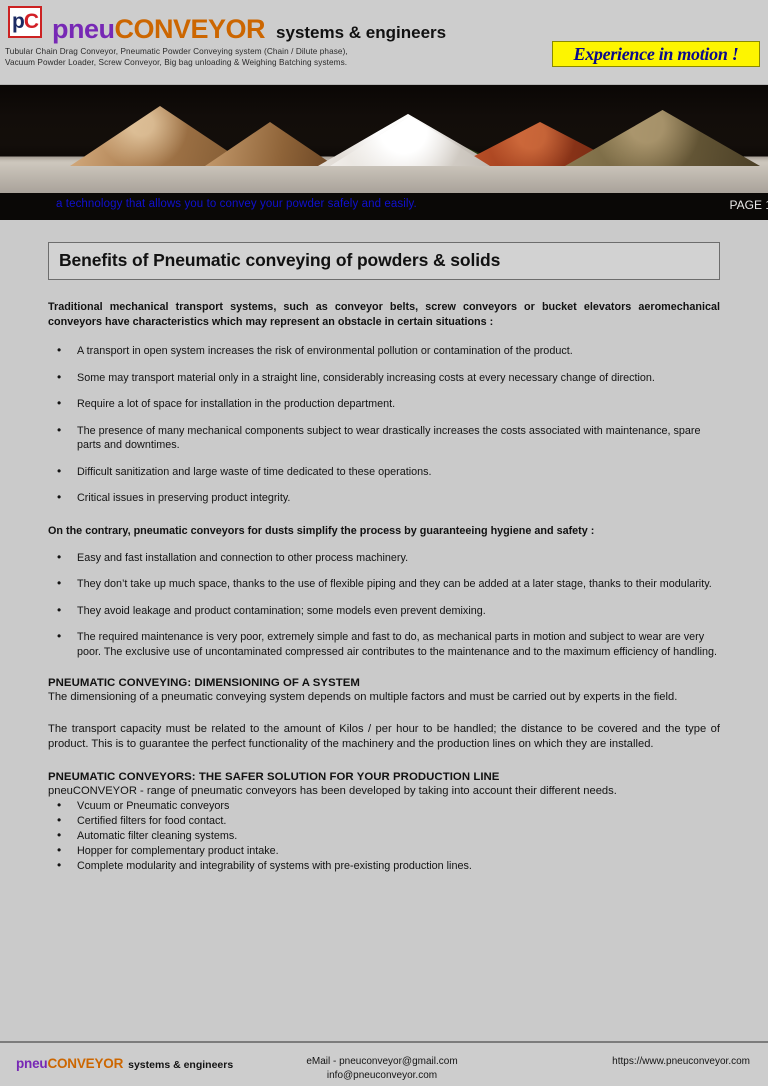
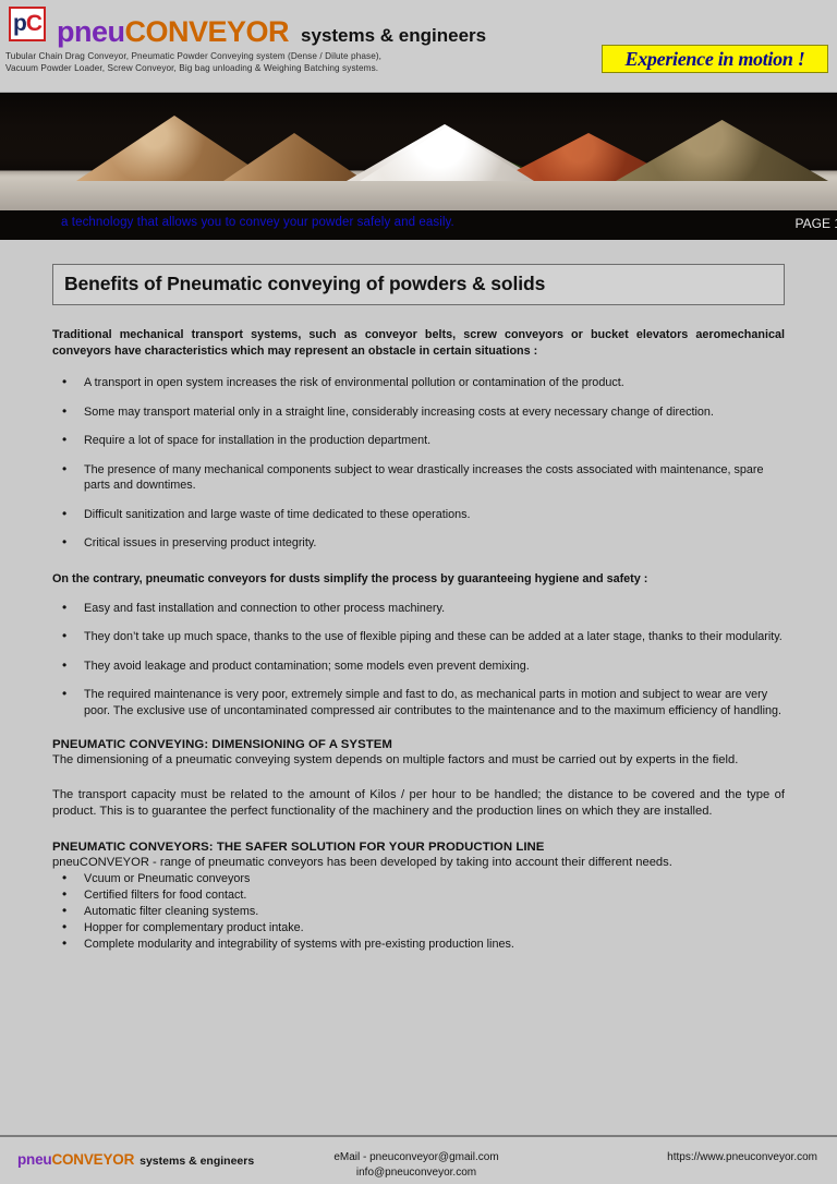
  pC
  pneuCONVEYOR systems & engineers
- Tubular Chain Drag Conveyor, Pneumatic Powder Conveying system (Chain / Dilute phase),
+ Tubular Chain Drag Conveyor, Pneumatic Powder Conveying system (Dense / Dilute phase),
  Vacuum Powder Loader, Screw Conveyor, Big bag unloading & Weighing Batching systems.
  Experience in motion !
  a technology that allows you to convey your powder safely and easily.
  PAGE
  Benefits of Pneumatic conveying of powders & solids
  Traditional mechanical transport systems, such as conveyor belts, screw conveyors or bucket elevators aeromechanical conveyors have characteristics which may represent an obstacle in certain situations :
  A transport in open system increases the risk of environmental pollution or contamination of the product.
  Some may transport material only in a straight line, considerably increasing costs at every necessary change of direction.
  Require a lot of space for installation in the production department.
  The presence of many mechanical components subject to wear drastically increases the costs associated with maintenance, spare parts and downtimes.
  Difficult sanitization and large waste of time dedicated to these operations.
  Critical issues in preserving product integrity.
  On the contrary, pneumatic conveyors for dusts simplify the process by guaranteeing hygiene and safety :
  Easy and fast installation and connection to other process machinery.
- They don’t take up much space, thanks to the use of flexible piping and they can be added at a later stage, thanks to their modularity.
+ They don’t take up much space, thanks to the use of flexible piping and these can be added at a later stage, thanks to their modularity.
  They avoid leakage and product contamination; some models even prevent demixing.
  The required maintenance is very poor, extremely simple and fast to do, as mechanical parts in motion and subject to wear are very poor. The exclusive use of uncontaminated compressed air contributes to the maintenance and to the maximum efficiency of handling.
  PNEUMATIC CONVEYING: DIMENSIONING OF A SYSTEM
  The dimensioning of a pneumatic conveying system depends on multiple factors and must be carried out by experts in the field.
  The transport capacity must be related to the amount of Kilos / per hour to be handled; the distance to be covered and the type of product. This is to guarantee the perfect functionality of the machinery and the production lines on which they are installed.
  PNEUMATIC CONVEYORS: THE SAFER SOLUTION FOR YOUR PRODUCTION LINE
  pneuCONVEYOR - range of pneumatic conveyors has been developed by taking into account their different needs.
  Vcuum or Pneumatic conveyors
  Certified filters for food contact.
  Automatic filter cleaning systems.
  Hopper for complementary product intake.
  Complete modularity and integrability of systems with pre-existing production lines.
  pneuCONVEYOR systems & engineers
  eMail - pneuconveyor@gmail.com
  info@pneuconveyor.com
  https://www.pneuconveyor.com
